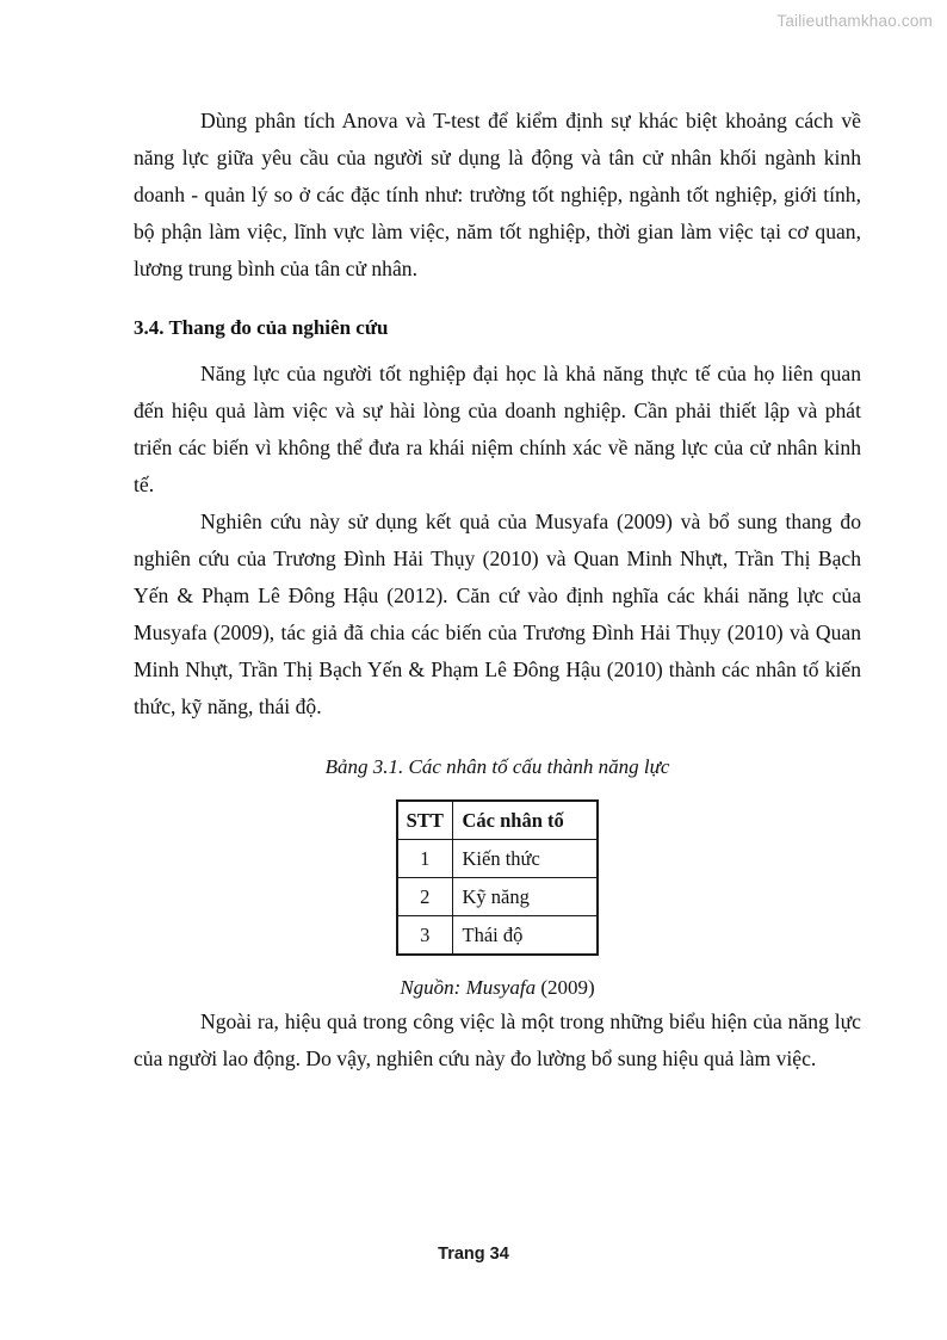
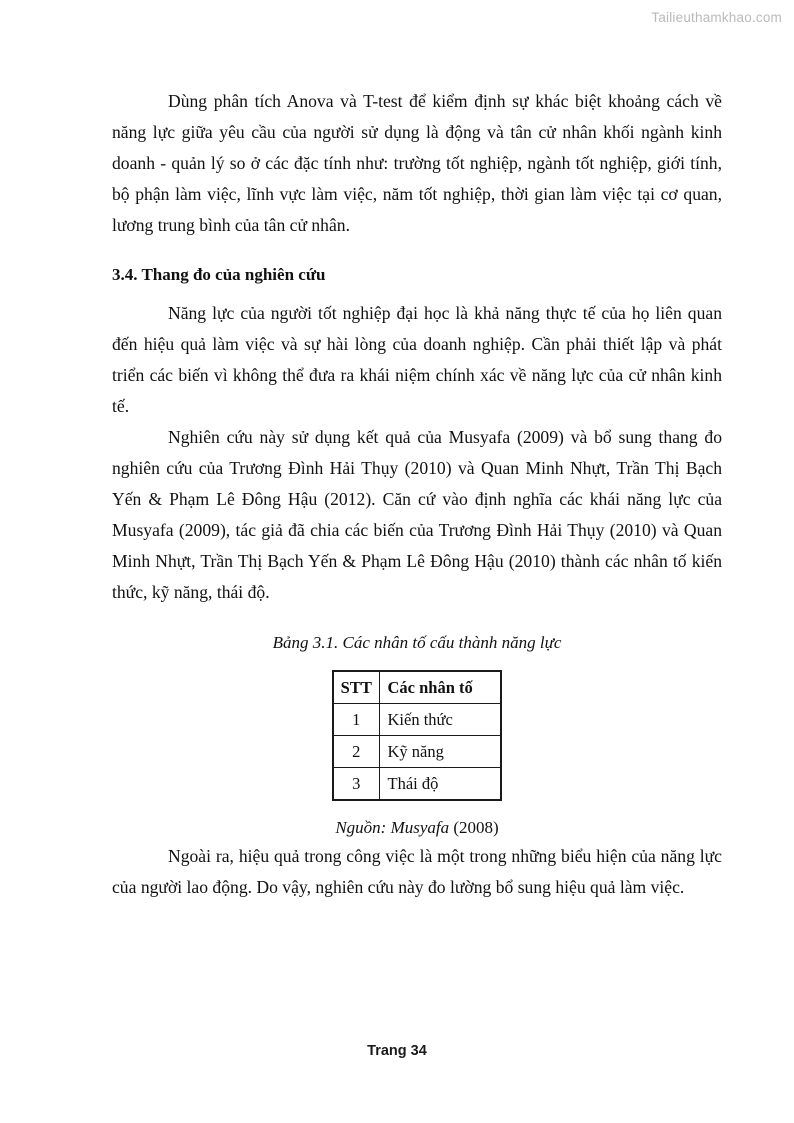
  Tailieuthamkhao.com
  Dùng phân tích Anova và T-test để kiểm định sự khác biệt khoảng cách về năng lực giữa yêu cầu của người sử dụng là động và tân cử nhân khối ngành kinh doanh - quản lý so ở các đặc tính như: trường tốt nghiệp, ngành tốt nghiệp, giới tính, bộ phận làm việc, lĩnh vực làm việc, năm tốt nghiệp, thời gian làm việc tại cơ quan, lương trung bình của tân cử nhân.
  3.4. Thang đo của nghiên cứu
  Năng lực của người tốt nghiệp đại học là khả năng thực tế của họ liên quan đến hiệu quả làm việc và sự hài lòng của doanh nghiệp. Cần phải thiết lập và phát triển các biến vì không thể đưa ra khái niệm chính xác về năng lực của cử nhân kinh tế.
  Nghiên cứu này sử dụng kết quả của Musyafa (2009) và bổ sung thang đo nghiên cứu của Trương Đình Hải Thụy (2010) và Quan Minh Nhựt, Trần Thị Bạch Yến & Phạm Lê Đông Hậu (2012). Căn cứ vào định nghĩa các khái năng lực của Musyafa (2009), tác giả đã chia các biến của Trương Đình Hải Thụy (2010) và Quan Minh Nhựt, Trần Thị Bạch Yến & Phạm Lê Đông Hậu (2010) thành các nhân tố kiến thức, kỹ năng, thái độ.
  Bảng 3.1. Các nhân tố cấu thành năng lực
  STT	Các nhân tố
  1	Kiến thức
  2	Kỹ năng
  3	Thái độ
- Nguồn: Musyafa (2009)
+ Nguồn: Musyafa (2008)
  Ngoài ra, hiệu quả trong công việc là một trong những biểu hiện của năng lực của người lao động. Do vậy, nghiên cứu này đo lường bổ sung hiệu quả làm việc.
  Trang 34
